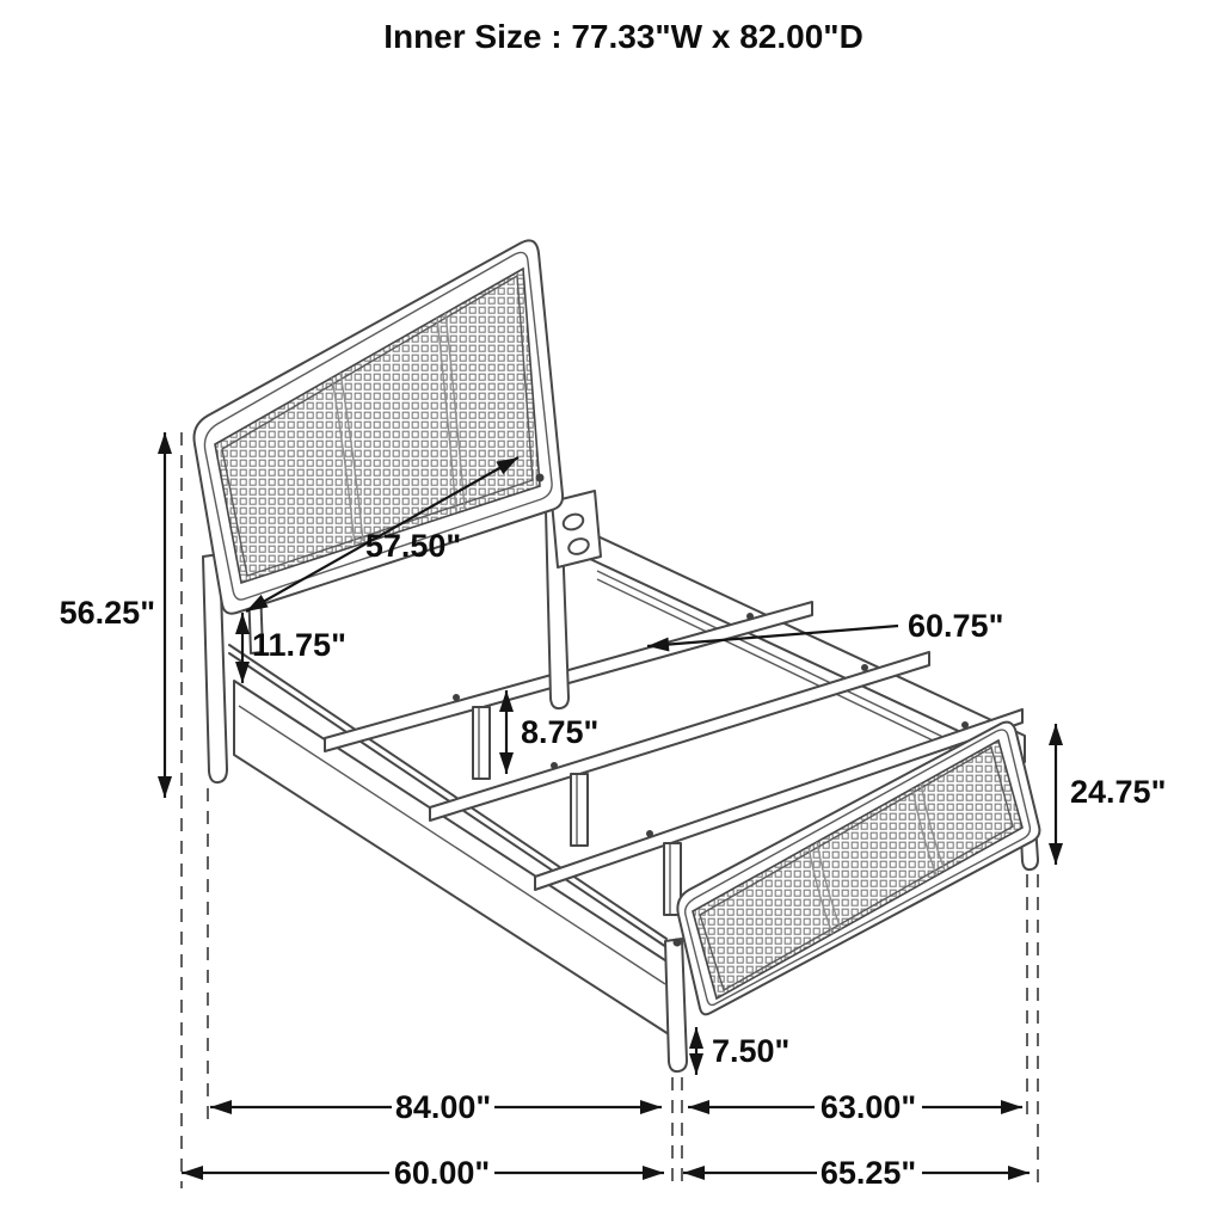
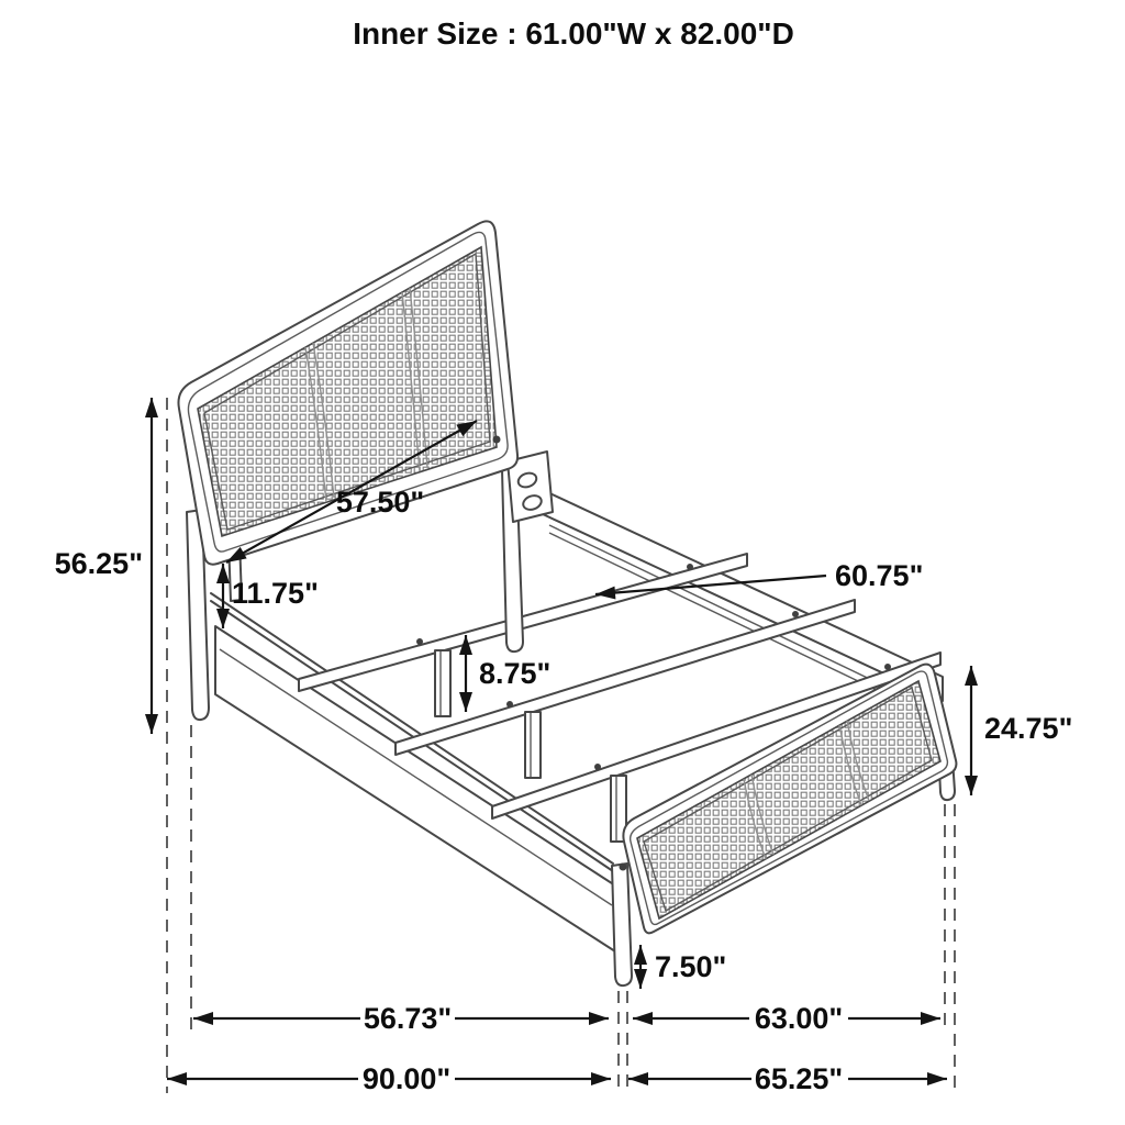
- Inner Size : 77.33"W x 82.00"D
+ Inner Size : 61.00"W x 82.00"D
  56.25"
  57.50"
  11.75"
  8.75"
  60.75"
  24.75"
  7.50"
- 84.00"
+ 56.73"
  63.00"
- 60.00"
+ 90.00"
  65.25"
